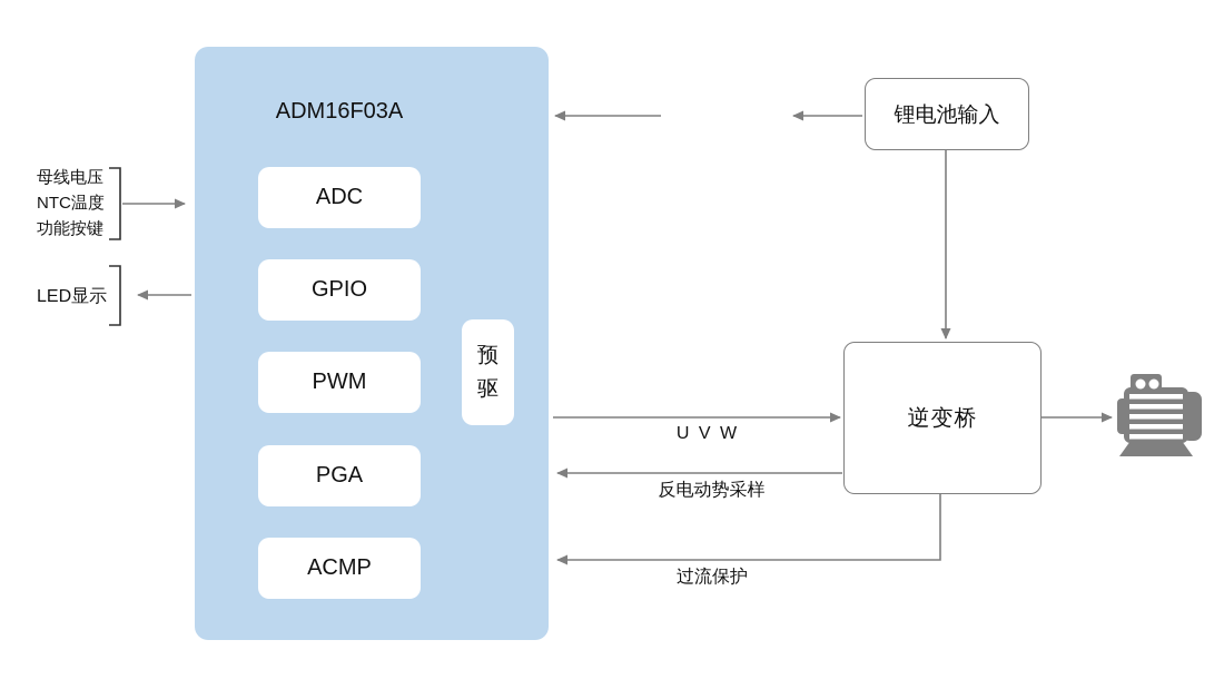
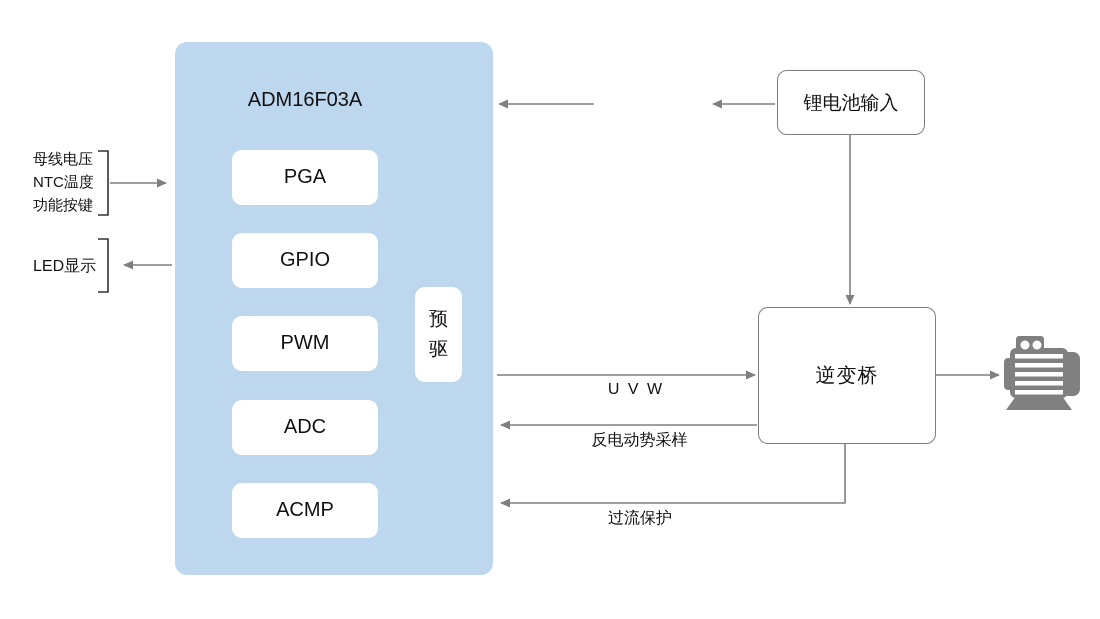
  ADM16F03A
- ADC
+ PGA
  GPIO
  PWM
- PGA
+ ADC
  ACMP
  预驱
  母线电压
  NTC温度
  功能按键
  LED显示
  锂电池输入
  逆变桥
  U V W
  反电动势采样
  过流保护
